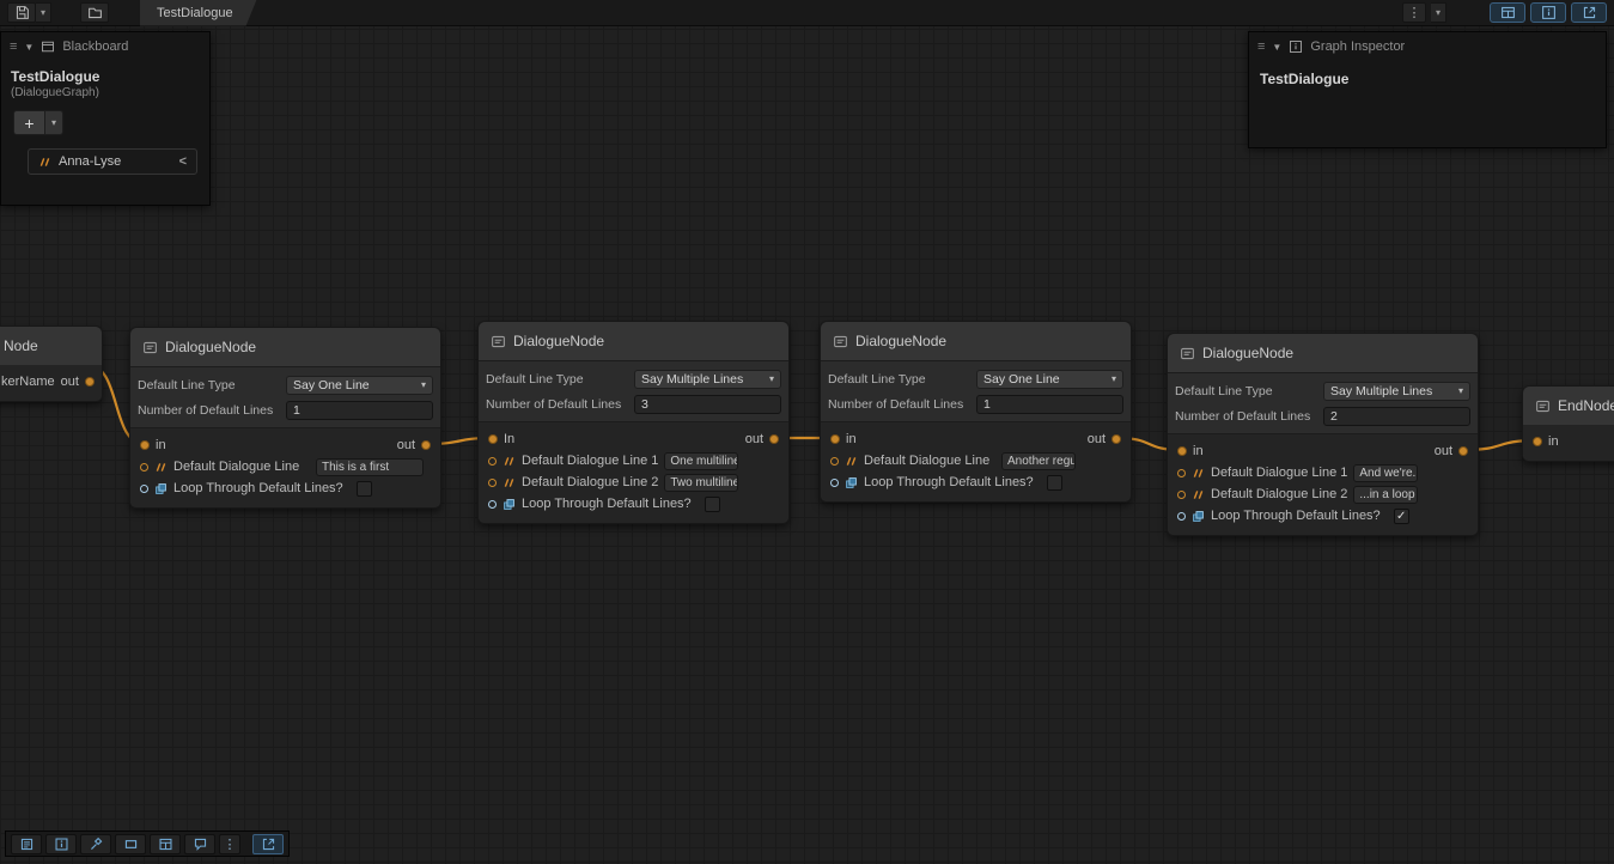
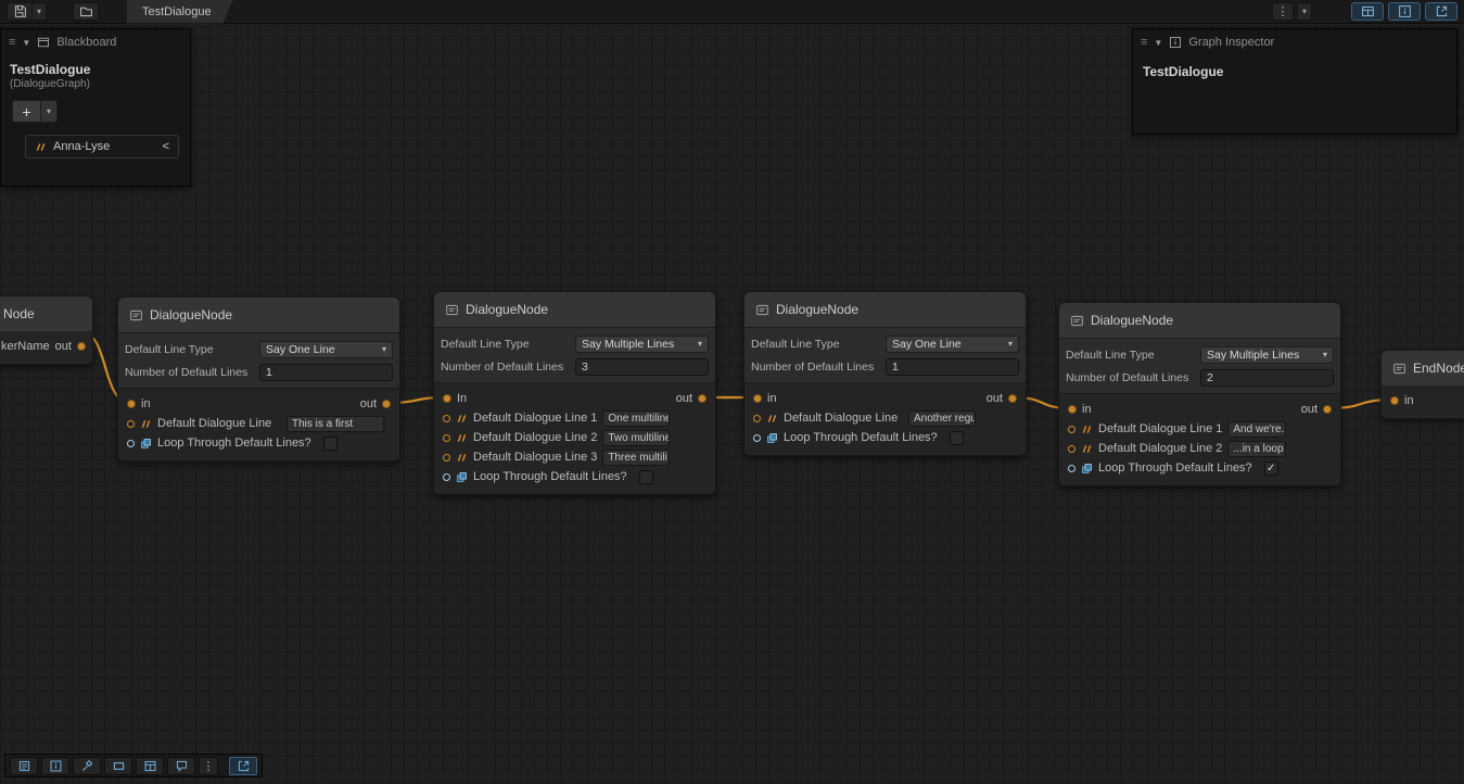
  ▾
  TestDialogue
  ⋮
  ▾
  ≡
  ▼
  Blackboard
  TestDialogue
  (DialogueGraph)
  +
  ▾
  Anna-Lyse
  <
  ≡
  ▼
  Graph Inspector
  TestDialogue
  Node
  kerName
  out
  DialogueNode
  Default Line Type
  Say One Line
  ▾
  Number of Default Lines
  1
  in
  out
  Default Dialogue Line
  This is a first
  Loop Through Default Lines?
  DialogueNode
  Default Line Type
  Say Multiple Lines
  ▾
  Number of Default Lines
  3
  In
  out
  Default Dialogue Line 1
  One multiline
  Default Dialogue Line 2
  Two multiline
+ Default Dialogue Line 3
+ Three multili
  Loop Through Default Lines?
  DialogueNode
  Default Line Type
  Say One Line
  ▾
  Number of Default Lines
  1
  in
  out
  Default Dialogue Line
  Another regu
  Loop Through Default Lines?
  DialogueNode
  Default Line Type
  Say Multiple Lines
  ▾
  Number of Default Lines
  2
  in
  out
  Default Dialogue Line 1
  And we're..
  Default Dialogue Line 2
  ...in a loop
  Loop Through Default Lines?
  ✓
  EndNod
  in
  ⋮
